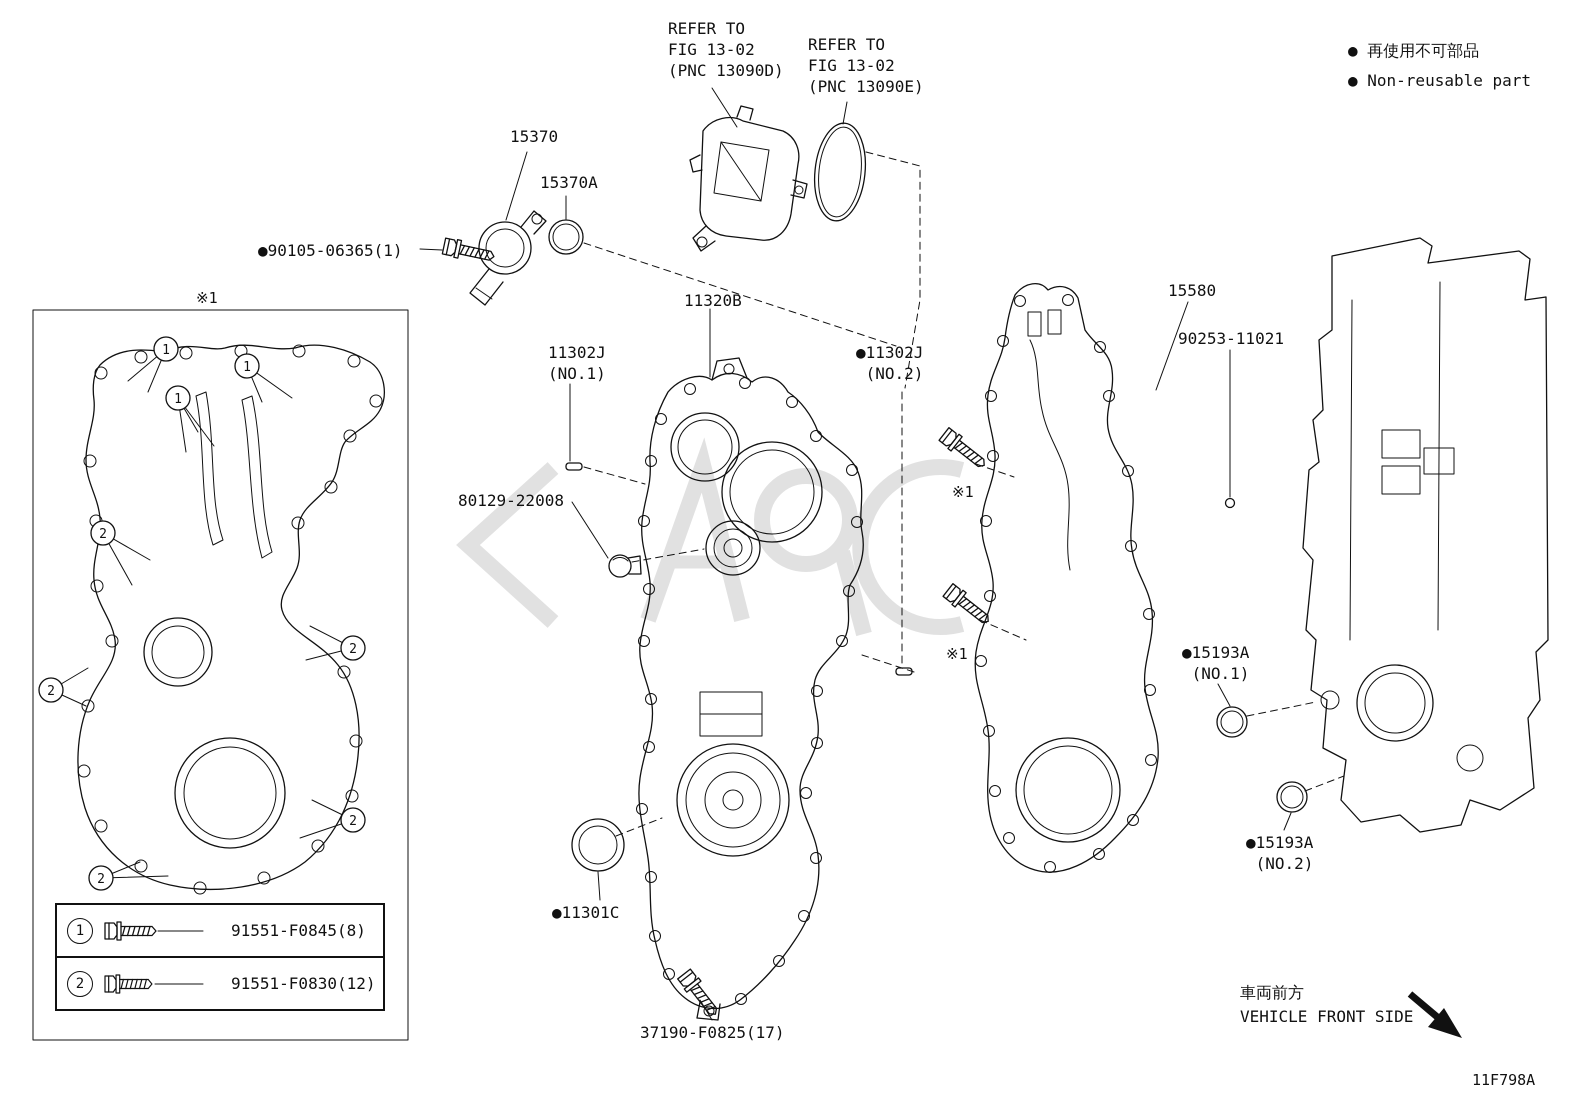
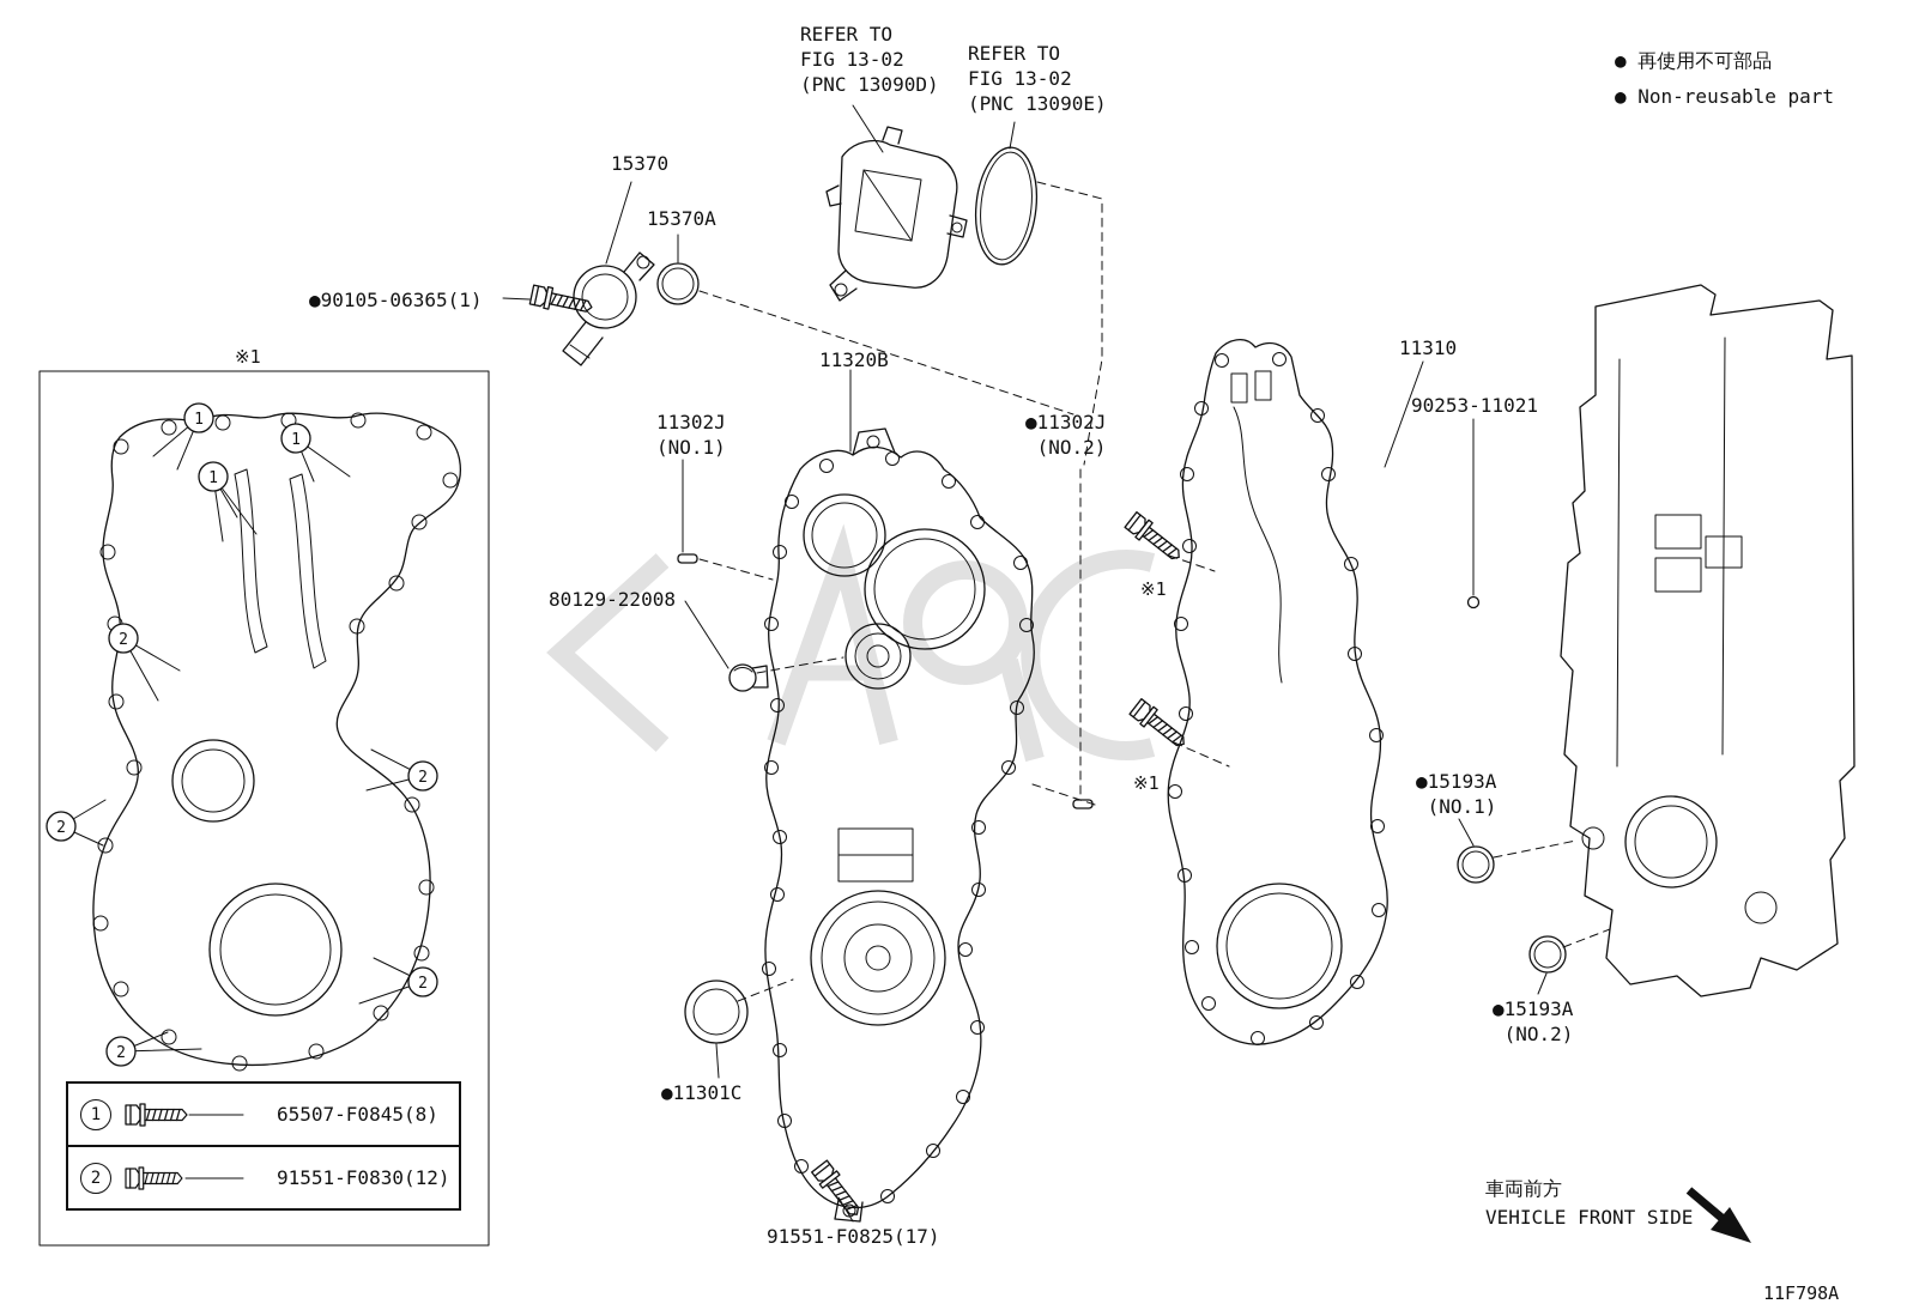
  1
  1
  1
  2
  2
  2
  2
  2
  REFER TO
  FIG 13-02
  (PNC 13090D)
  REFER TO
  FIG 13-02
  (PNC 13090E)
  ● 再使用不可部品
  ● Non-reusable part
  15370
  15370A
  ●90105-06365(1)
  ※1
  11320B
  11302J
  (NO.1)
  ●11302J
  (NO.2)
- 15580
+ 11310
  90253-11021
  80129-22008
  ※1
  ※1
  ●15193A
  (NO.1)
  ●15193A
  (NO.2)
  ●11301C
- 37190-F0825(17)
+ 91551-F0825(17)
  車両前方
  VEHICLE FRONT SIDE
  11F798A
  1
- 91551-F0845(8)
+ 65507-F0845(8)
  2
  91551-F0830(12)
